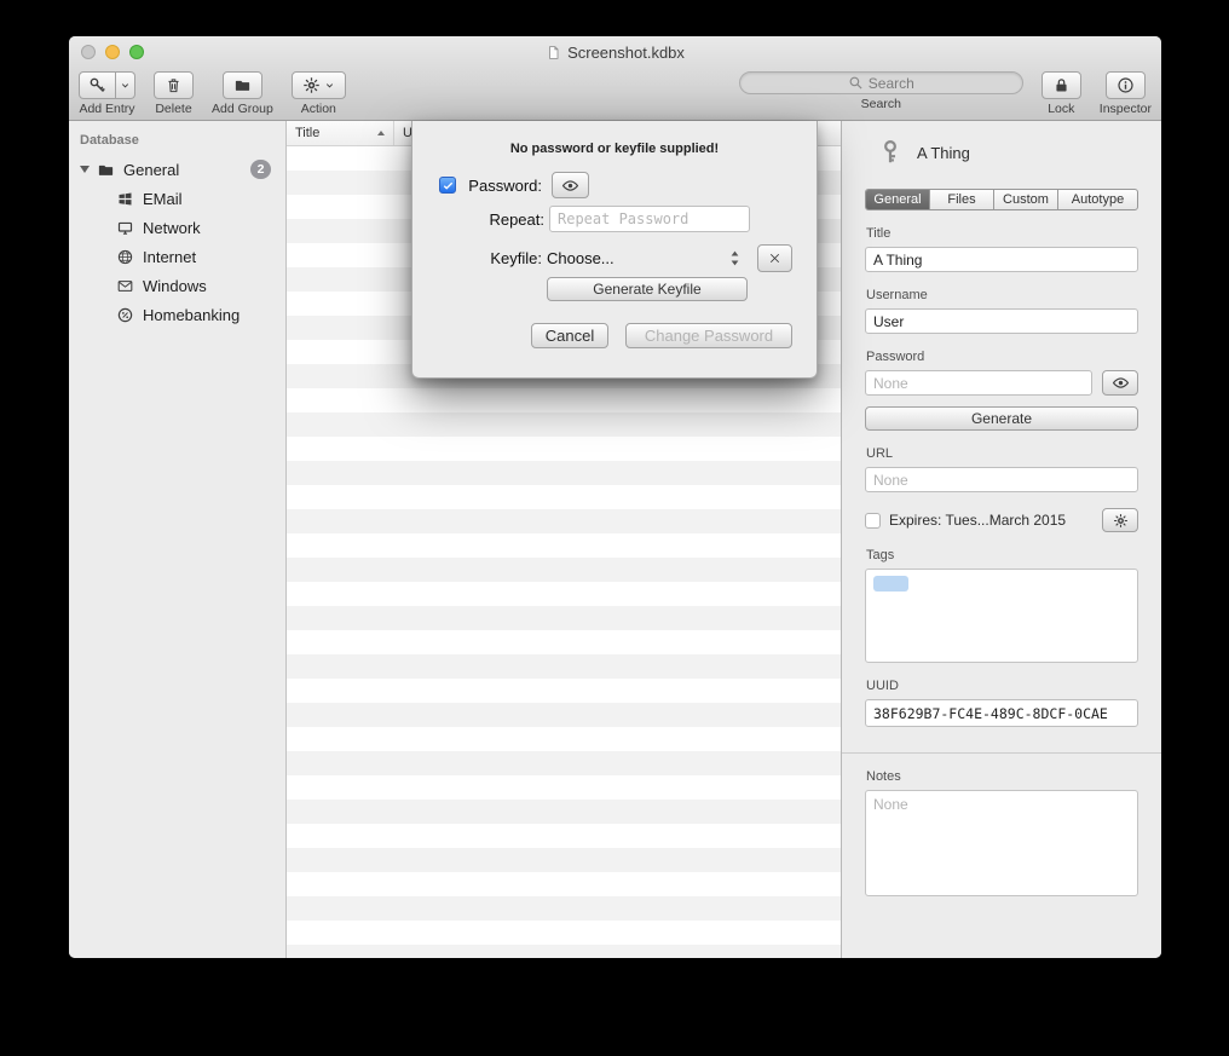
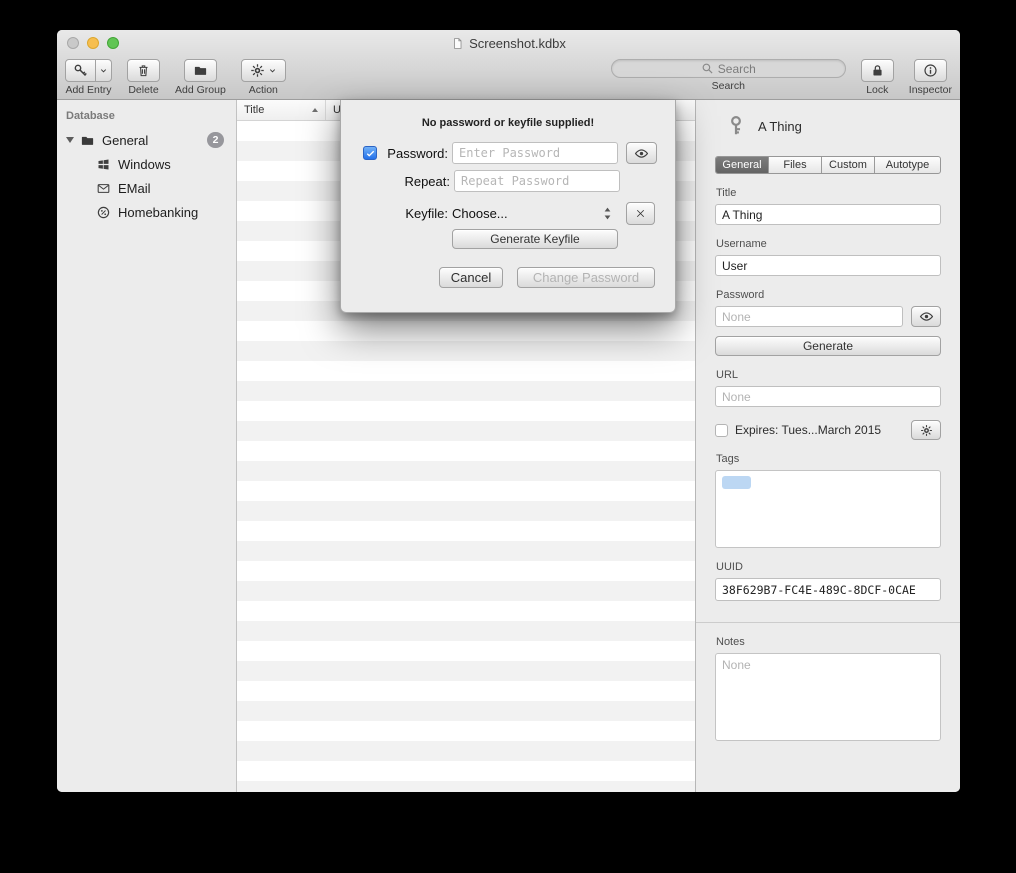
  Screenshot.kdbx
  Add Entry
  Delete
  Add Group
  Action
  Search
  Search
  Lock
  Inspector
  Database
  General
  2
- EMail
+ Windows
- Network
- Internet
- Windows
+ EMail
  Homebanking
  Title
  U
  A Thing
  General
  Files
  Custom
  Autotype
  Title
  A Thing
  Username
  User
  Password
  None
  Generate
  URL
  None
  Expires: Tues...March 2015
  Tags
  UUID
  38F629B7-FC4E-489C-8DCF-0CAE
  Notes
  None
  No password or keyfile supplied!
  Password:
+ Enter Password
  Repeat:
  Repeat Password
  Keyfile:
  Choose...
  Generate Keyfile
  Cancel
  Change Password
